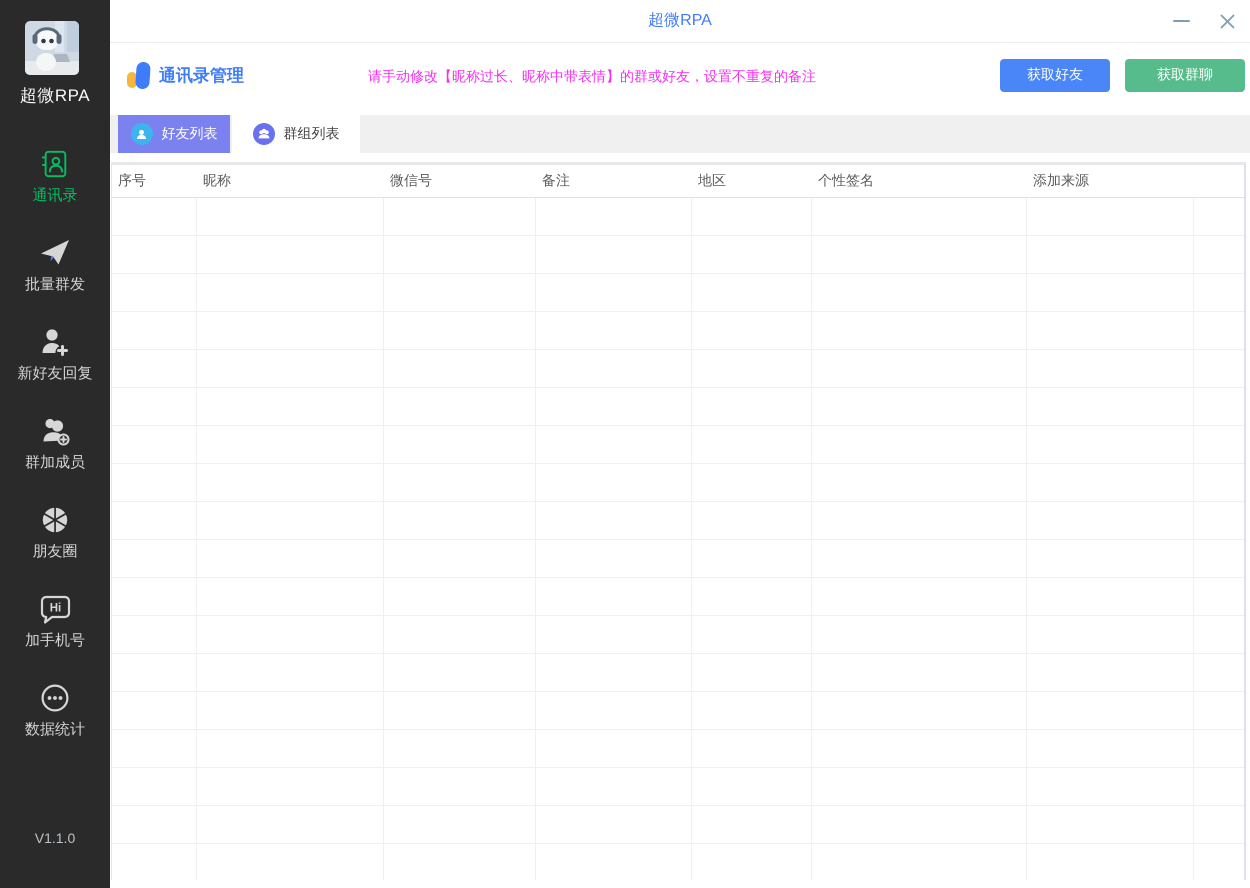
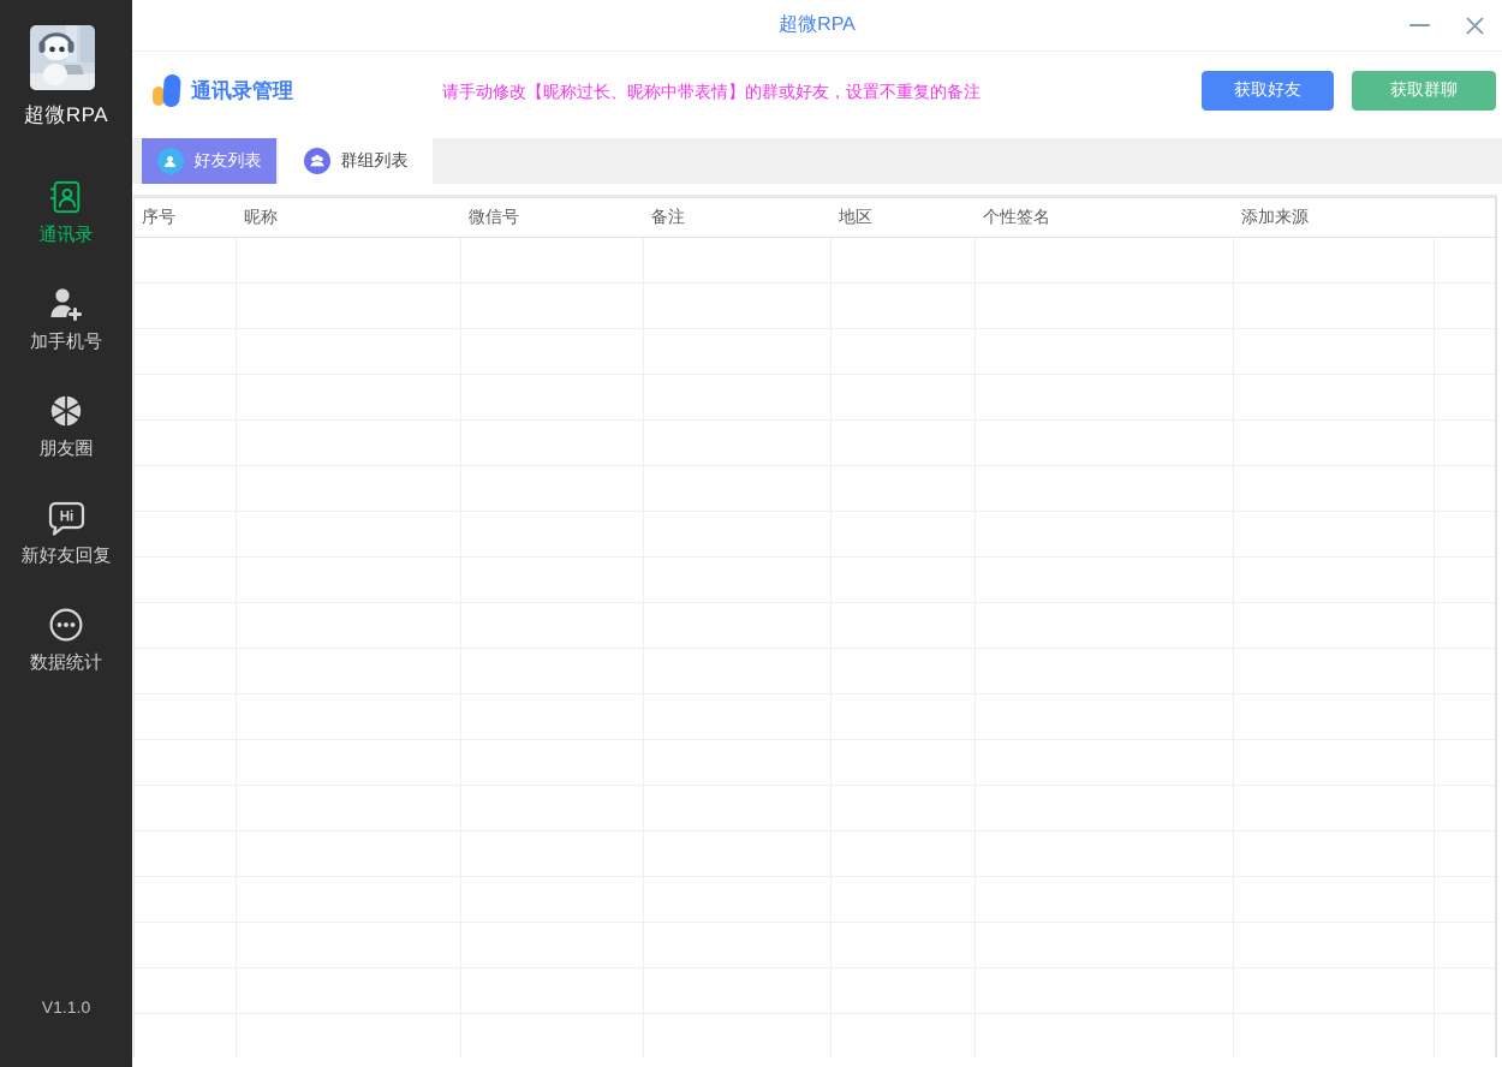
  超微RPA
  通讯录
- 批量群发
- 新好友回复
+ 加手机号
- 群加成员
  朋友圈
  Hi
- 加手机号
+ 新好友回复
  数据统计
  V1.1.0
  超微RPA
  通讯录管理
  请手动修改【昵称过长、昵称中带表情】的群或好友，设置不重复的备注
  获取好友
  获取群聊
  好友列表
  群组列表
  序号
  昵称
  微信号
  备注
  地区
  个性签名
  添加来源
